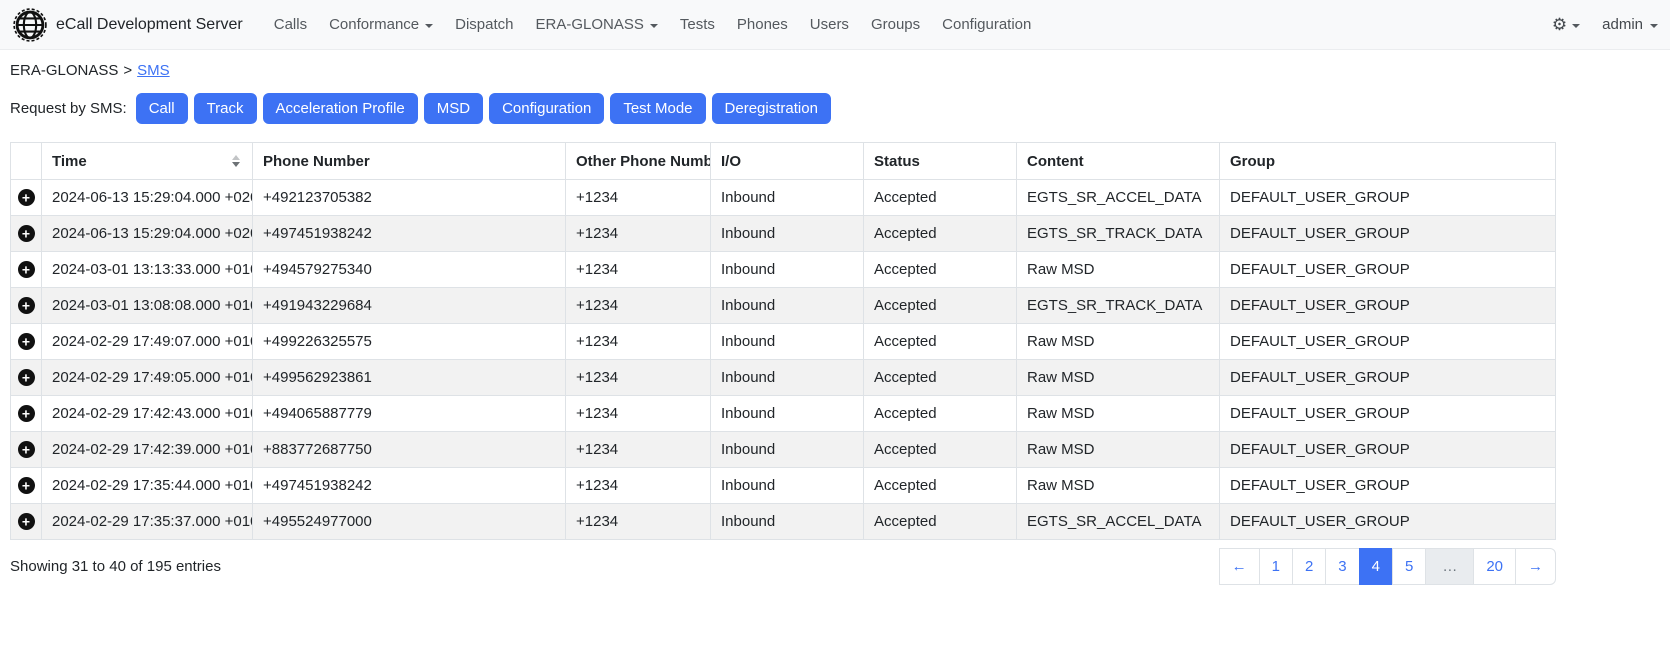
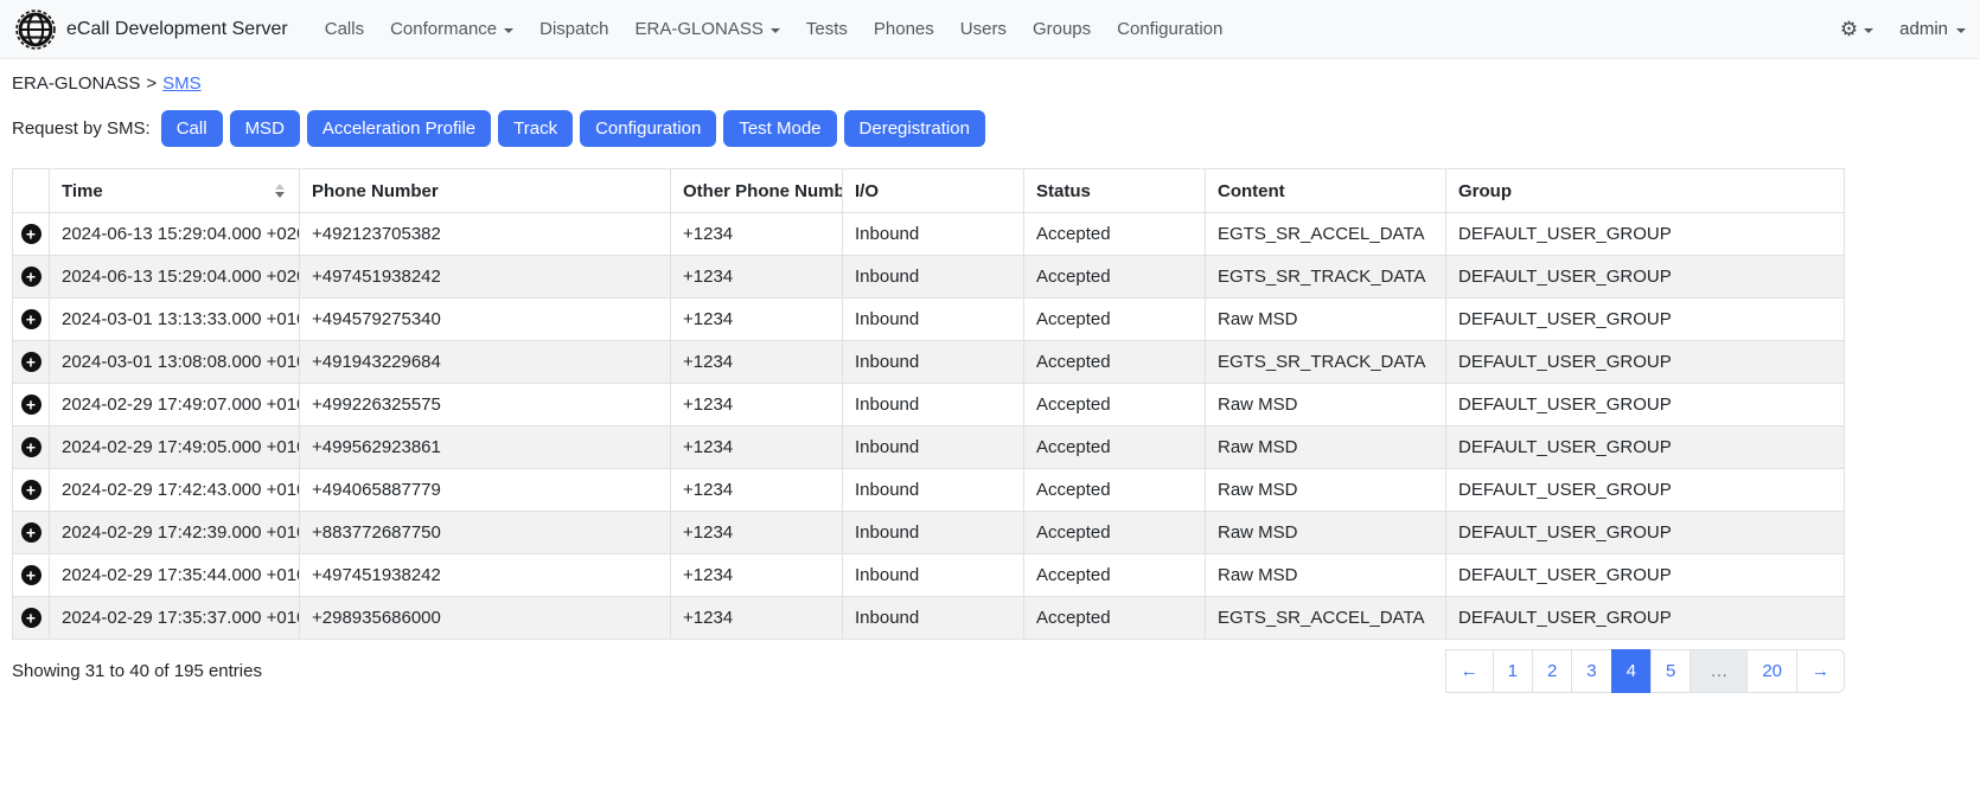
  eCall Development Server
  Calls
  Conformance
  Dispatch
  ERA-GLONASS
  Tests
  Phones
  Users
  Groups
  Configuration
  ⚙
  admin
  ERA-GLONASS > SMS
  Request by SMS:
  Call
- Track
+ MSD
  Acceleration Profile
- MSD
+ Track
  Configuration
  Test Mode
  Deregistration
  	Time	Phone Number	Other Phone Numb	I/O	Status	Content	Group
  	2024-06-13 15:29:04.000 +02	+492123705382	+1234	Inbound	Accepted	EGTS_SR_ACCEL_DATA	DEFAULT_USER_GROUP
  	2024-06-13 15:29:04.000 +02	+497451938242	+1234	Inbound	Accepted	EGTS_SR_TRACK_DATA	DEFAULT_USER_GROUP
  	2024-03-01 13:13:33.000 +01	+494579275340	+1234	Inbound	Accepted	Raw MSD	DEFAULT_USER_GROUP
  	2024-03-01 13:08:08.000 +01	+491943229684	+1234	Inbound	Accepted	EGTS_SR_TRACK_DATA	DEFAULT_USER_GROUP
  	2024-02-29 17:49:07.000 +01	+499226325575	+1234	Inbound	Accepted	Raw MSD	DEFAULT_USER_GROUP
  	2024-02-29 17:49:05.000 +01	+499562923861	+1234	Inbound	Accepted	Raw MSD	DEFAULT_USER_GROUP
  	2024-02-29 17:42:43.000 +01	+494065887779	+1234	Inbound	Accepted	Raw MSD	DEFAULT_USER_GROUP
  	2024-02-29 17:42:39.000 +01	+883772687750	+1234	Inbound	Accepted	Raw MSD	DEFAULT_USER_GROUP
  	2024-02-29 17:35:44.000 +01	+497451938242	+1234	Inbound	Accepted	Raw MSD	DEFAULT_USER_GROUP
- 	2024-02-29 17:35:37.000 +01	+495524977000	+1234	Inbound	Accepted	EGTS_SR_ACCEL_DATA	DEFAULT_USER_GROUP
+ 	2024-02-29 17:35:37.000 +01	+298935686000	+1234	Inbound	Accepted	EGTS_SR_ACCEL_DATA	DEFAULT_USER_GROUP
  Showing 31 to 40 of 195 entries
  ←
  1
  2
  3
  4
  5
  …
  20
  →
